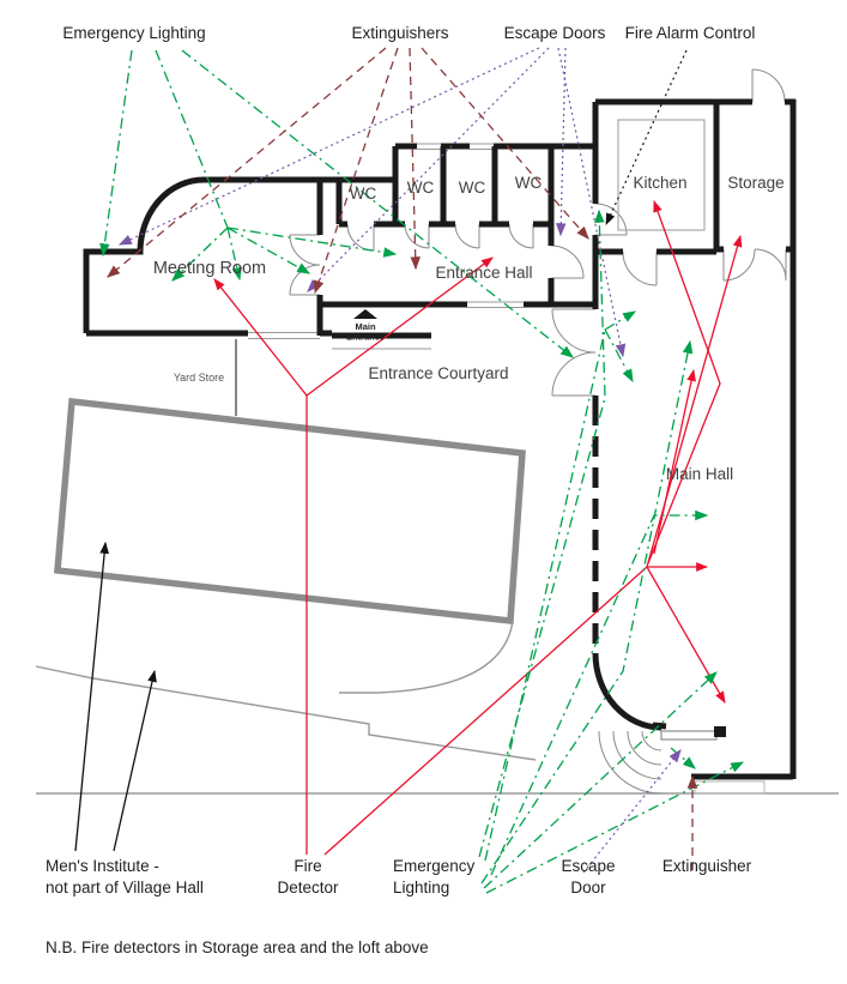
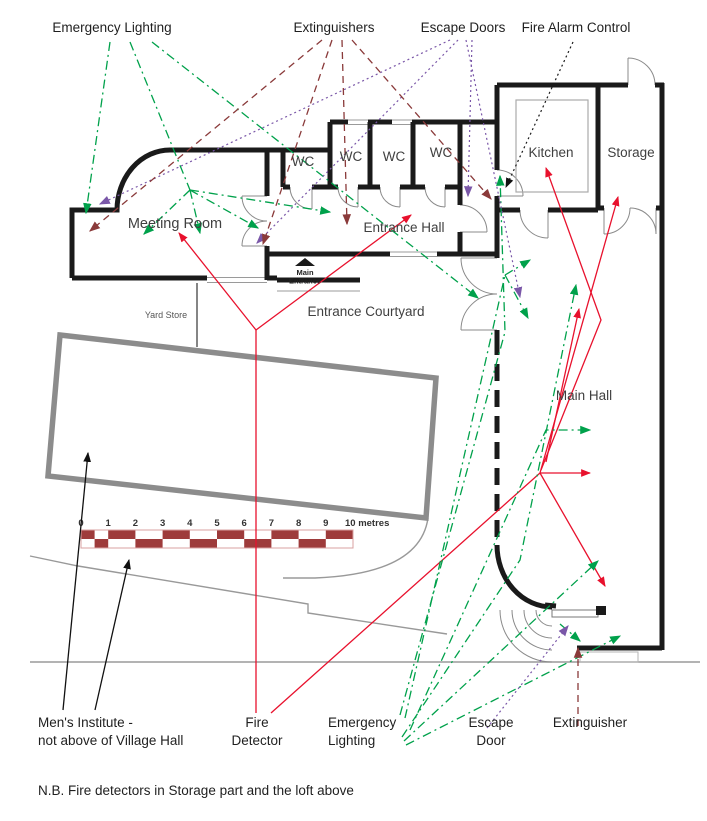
+ 1
+ 2
+ 3
+ 4
+ 5
+ 6
+ 7
+ 8
+ 9
+ 10 metres
  Main
  Entrance
  Emergency Lighting
  Extinguishers
  Escape Doors
  Fire Alarm Control
  Meeting Room
  WC
  WC
  WC
  WC
  Kitchen
  Storage
  Entrance Hall
  Entrance Courtyard
  Main Hall
  Yard Store
  Men's Institute -
- not part of Village Hall
+ not above of Village Hall
  Fire
  Detector
  Emergency
  Lighting
  Escape
  Door
  Extinguisher
- N.B. Fire detectors in Storage area and the loft above
+ N.B. Fire detectors in Storage part and the loft above
